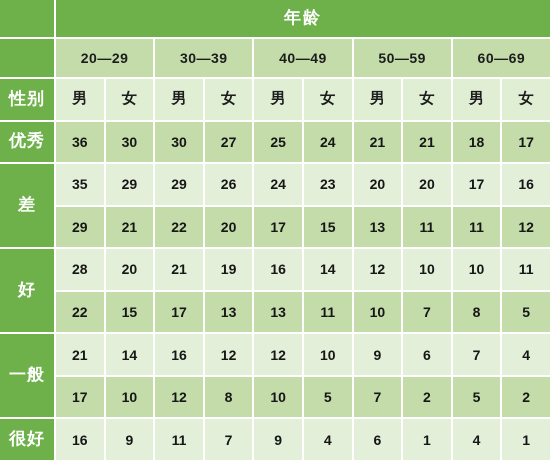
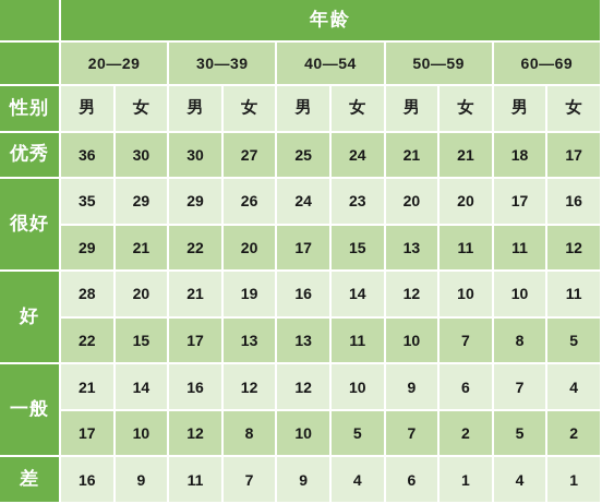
  	年龄
- 	20—29	30—39	40—49	50—59	60—69
+ 	20—29	30—39	40—54	50—59	60—69
  性别	男	女	男	女	男	女	男	女	男	女
  优秀	36	30	30	27	25	24	21	21	18	17
- 差	35	29	29	26	24	23	20	20	17	16
+ 很好	35	29	29	26	24	23	20	20	17	16
  29	21	22	20	17	15	13	11	11	12
  好	28	20	21	19	16	14	12	10	10	11
  22	15	17	13	13	11	10	7	8	5
  一般	21	14	16	12	12	10	9	6	7	4
  17	10	12	8	10	5	7	2	5	2
- 很好	16	9	11	7	9	4	6	1	4	1
+ 差	16	9	11	7	9	4	6	1	4	1
